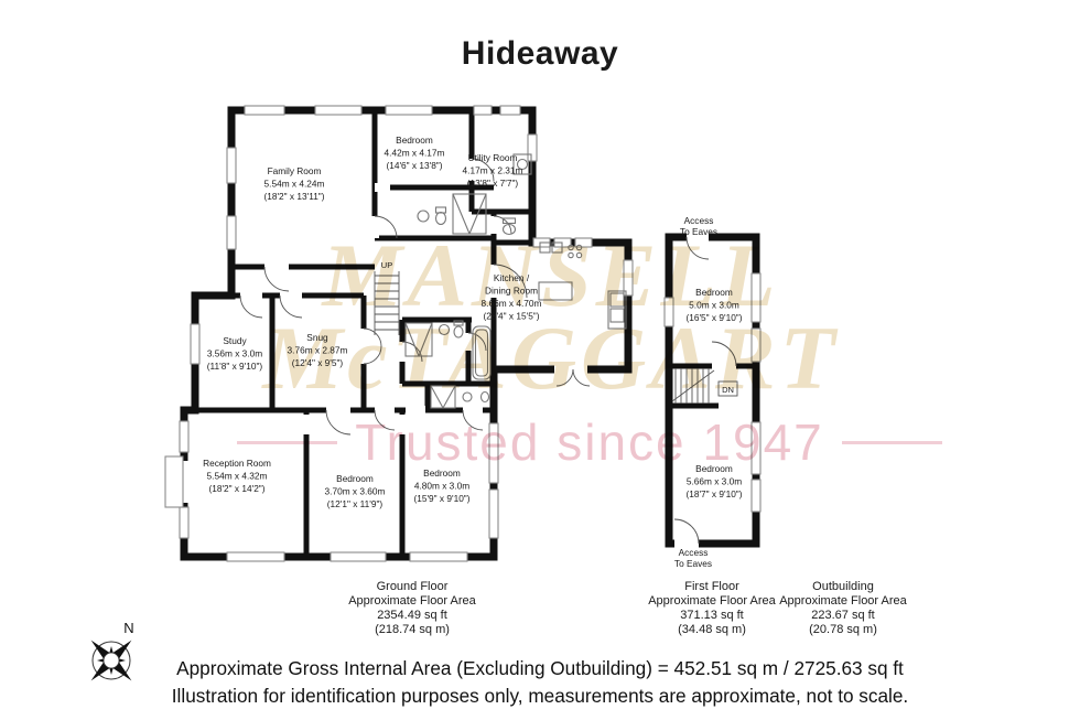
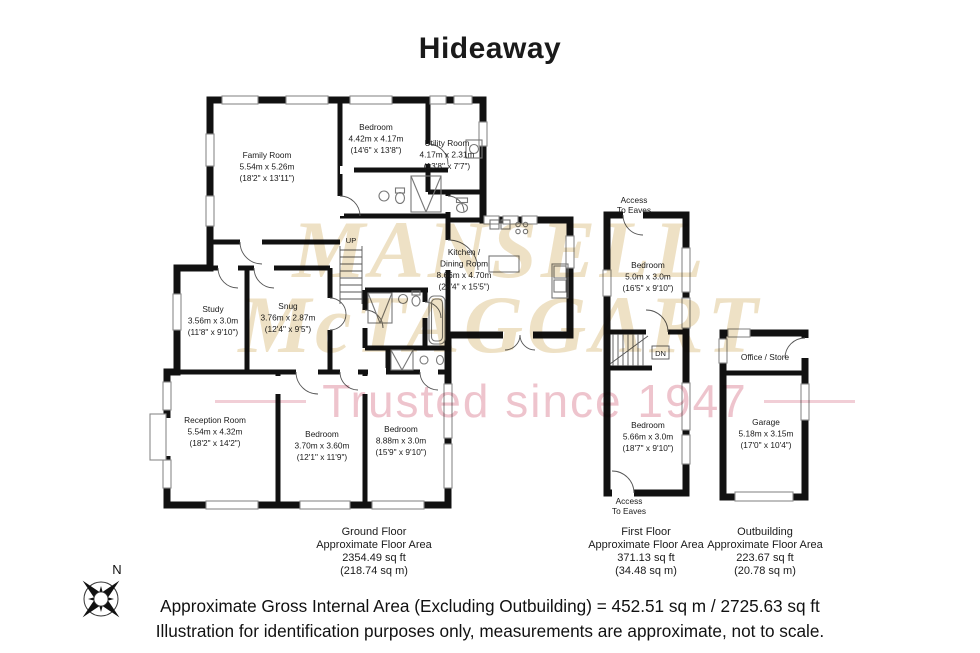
  Hideaway
  UP
  Family Room
- 5.54m x 4.24m
+ 5.54m x 5.26m
  (18'2" x 13'11")
  Bedroom
  4.42m x 4.17m
  (14'6" x 13'8")
  Utility Room
  4.17m x 2.31m
  (13'8" x 7'7")
  Kitchen /
  Dining Room
  8.66m x 4.70m
  (28'4" x 15'5")
  Study
  3.56m x 3.0m
  (11'8" x 9'10")
  Snug
  3.76m x 2.87m
  (12'4" x 9'5")
  Reception Room
  5.54m x 4.32m
  (18'2" x 14'2")
  Bedroom
  3.70m x 3.60m
  (12'1" x 11'9")
  Bedroom
- 4.80m x 3.0m
+ 8.88m x 3.0m
  (15'9" x 9'10")
  DN
  Access
  To Eaves
  Bedroom
  5.0m x 3.0m
  (16'5" x 9'10")
  Bedroom
  5.66m x 3.0m
  (18'7" x 9'10")
  Access
  To Eaves
+ Office / Store
+ Garage
+ 5.18m x 3.15m
+ (17'0" x 10'4")
  Ground Floor
  Approximate Floor Area
  2354.49 sq ft
  (218.74 sq m)
  First Floor
  Approximate Floor Area
  371.13 sq ft
  (34.48 sq m)
  Outbuilding
  Approximate Floor Area
  223.67 sq ft
  (20.78 sq m)
  N
  MANSELL
  McTAGGART
  Trusted since 1947
  Approximate Gross Internal Area (Excluding Outbuilding) = 452.51 sq m / 2725.63 sq ft
  Illustration for identification purposes only, measurements are approximate, not to scale.
